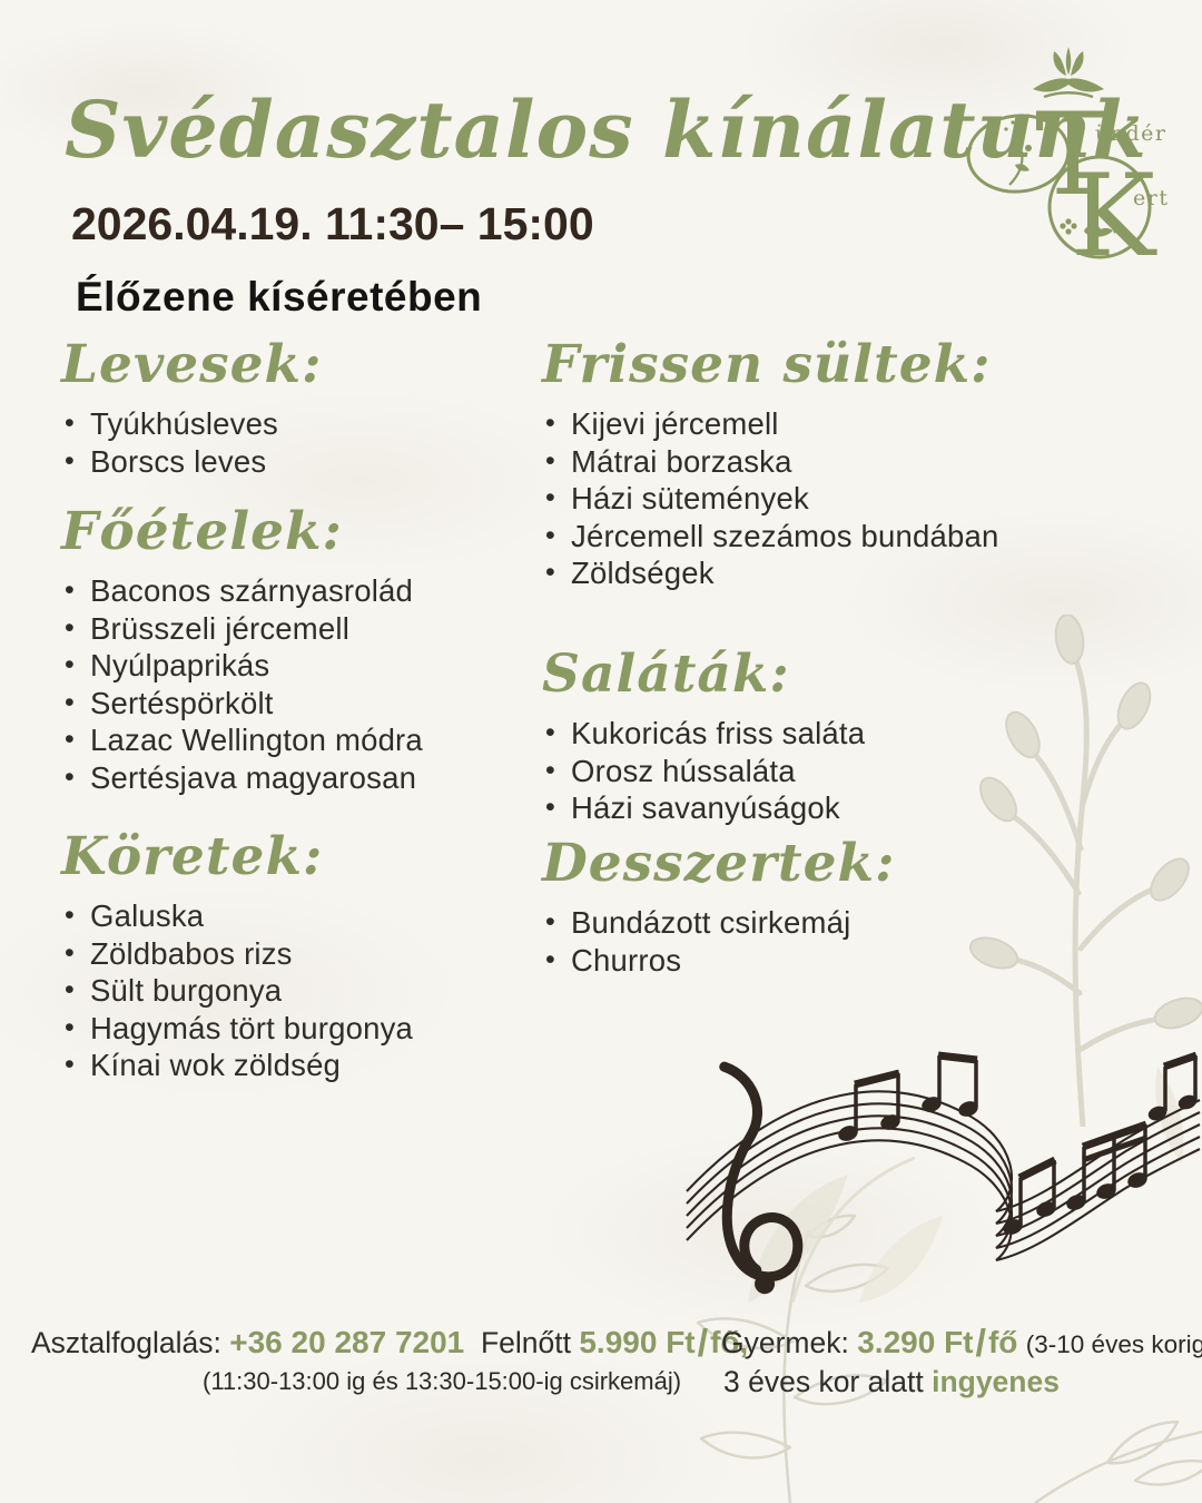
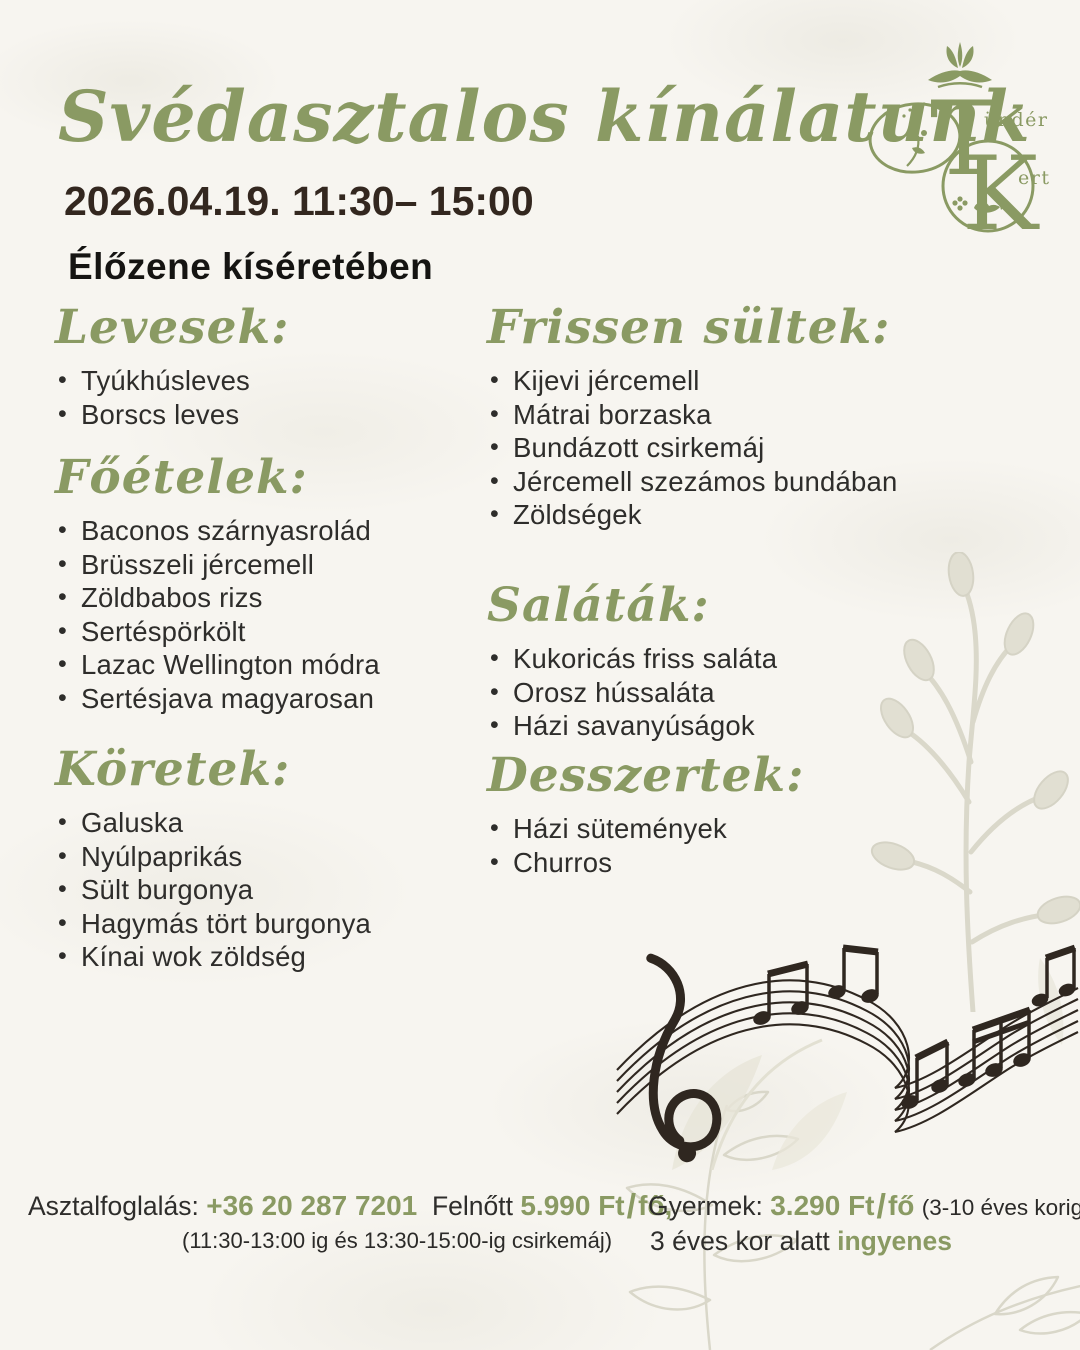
  T
  K
  ündér
  ert
  Svédasztalos kínálatunk
  2026.04.19. 11:30– 15:00
  Élőzene kíséretében
  Levesek:
  Tyúkhúsleves
  Borscs leves
  Főételek:
  Baconos szárnyasrolád
  Brüsszeli jércemell
- Nyúlpaprikás
+ Zöldbabos rizs
  Sertéspörkölt
  Lazac Wellington módra
  Sertésjava magyarosan
  Köretek:
  Galuska
- Zöldbabos rizs
+ Nyúlpaprikás
  Sült burgonya
  Hagymás tört burgonya
  Kínai wok zöldség
  Frissen sültek:
  Kijevi jércemell
  Mátrai borzaska
- Házi sütemények
+ Bundázott csirkemáj
  Jércemell szezámos bundában
  Zöldségek
  Saláták:
  Kukoricás friss saláta
  Orosz hússaláta
  Házi savanyúságok
  Desszertek:
- Bundázott csirkemáj
+ Házi sütemények
  Churros
  Asztalfoglalás: +36 20 287 7201 Felnőtt 5.990 Ft/fő,
  Gyermek: 3.290 Ft/fő (3-10 éves korig
  (11:30-13:00 ig és 13:30-15:00-ig csirkemáj)
  3 éves kor alatt ingyenes
